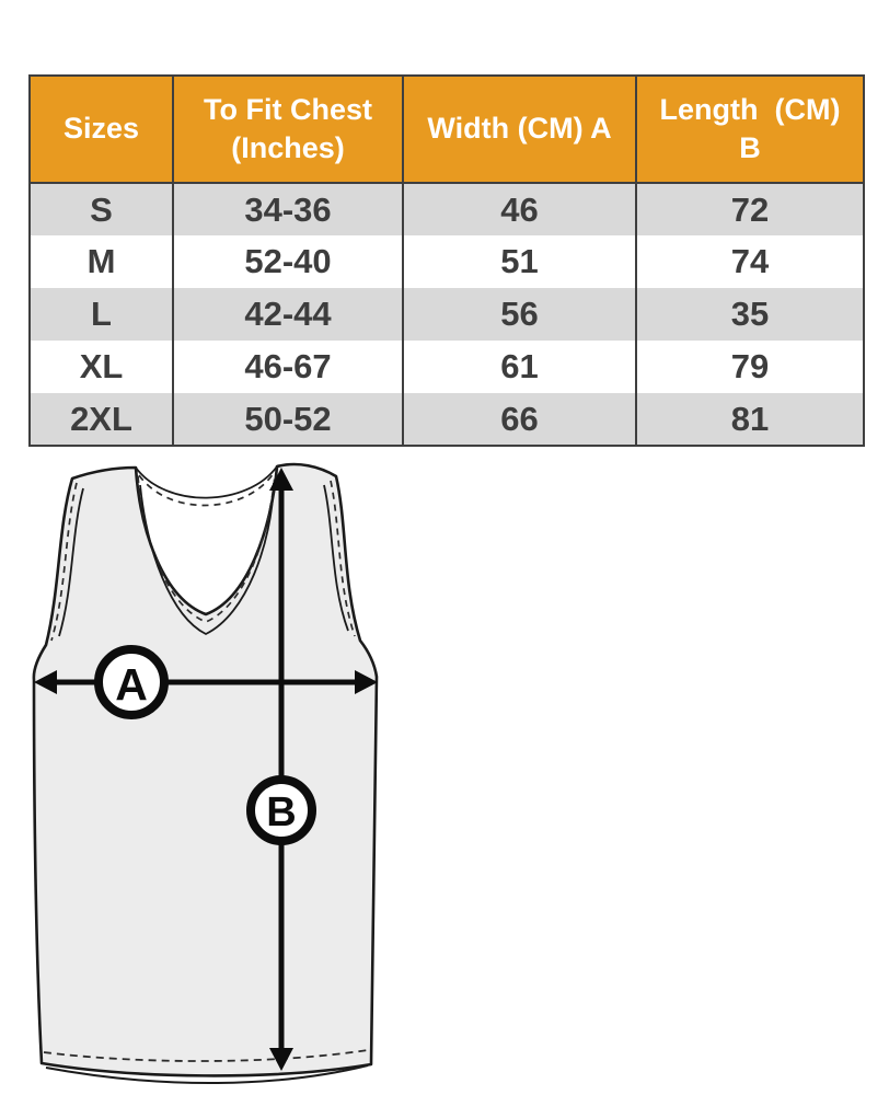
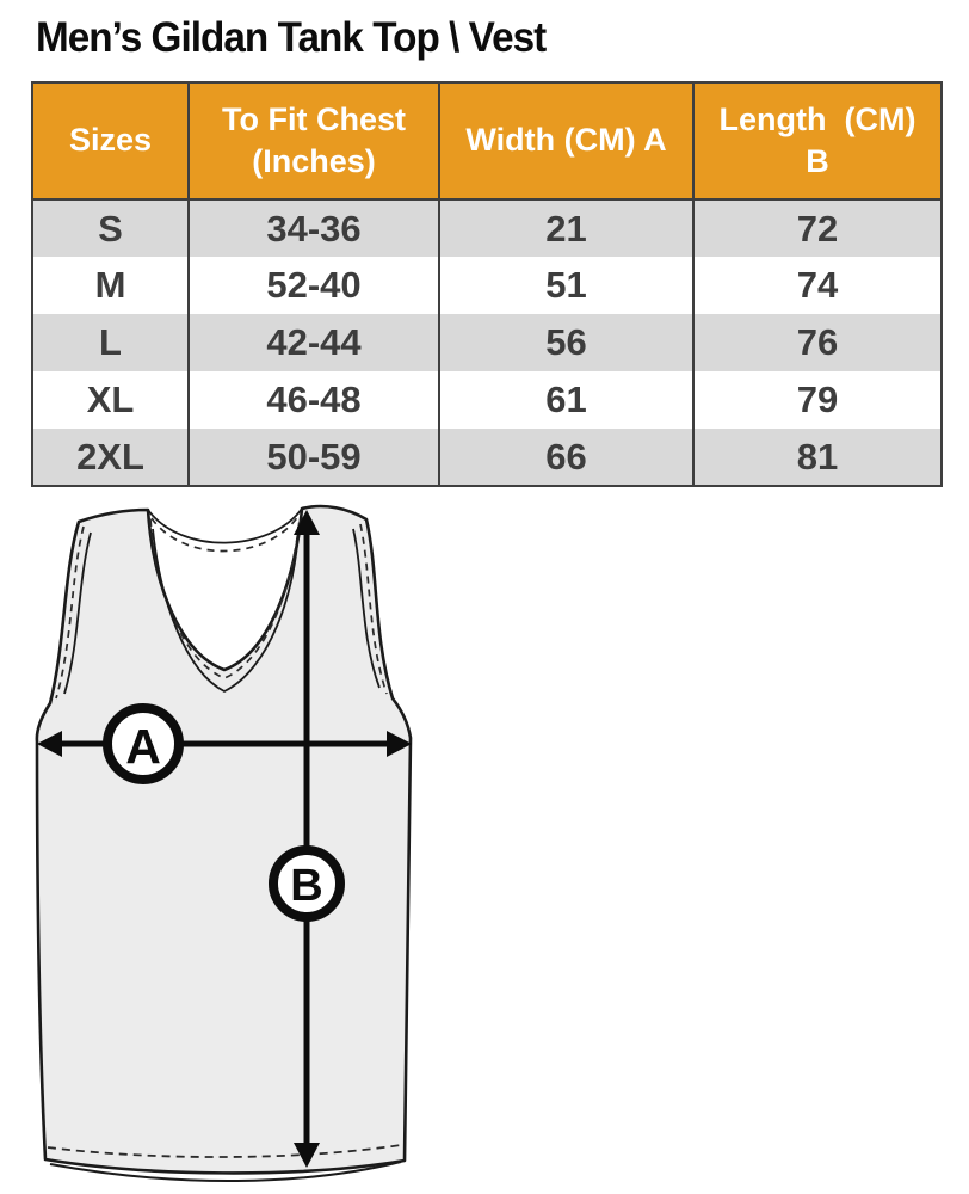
+ Men’s Gildan Tank Top \ Vest
  Sizes	To Fit Chest (Inches)	Width (CM) A	Length (CM) B
- S	34-36	46	72
+ S	34-36	21	72
  M	52-40	51	74
- L	42-44	56	35
+ L	42-44	56	76
- XL	46-67	61	79
+ XL	46-48	61	79
- 2XL	50-52	66	81
+ 2XL	50-59	66	81
  A
  B
